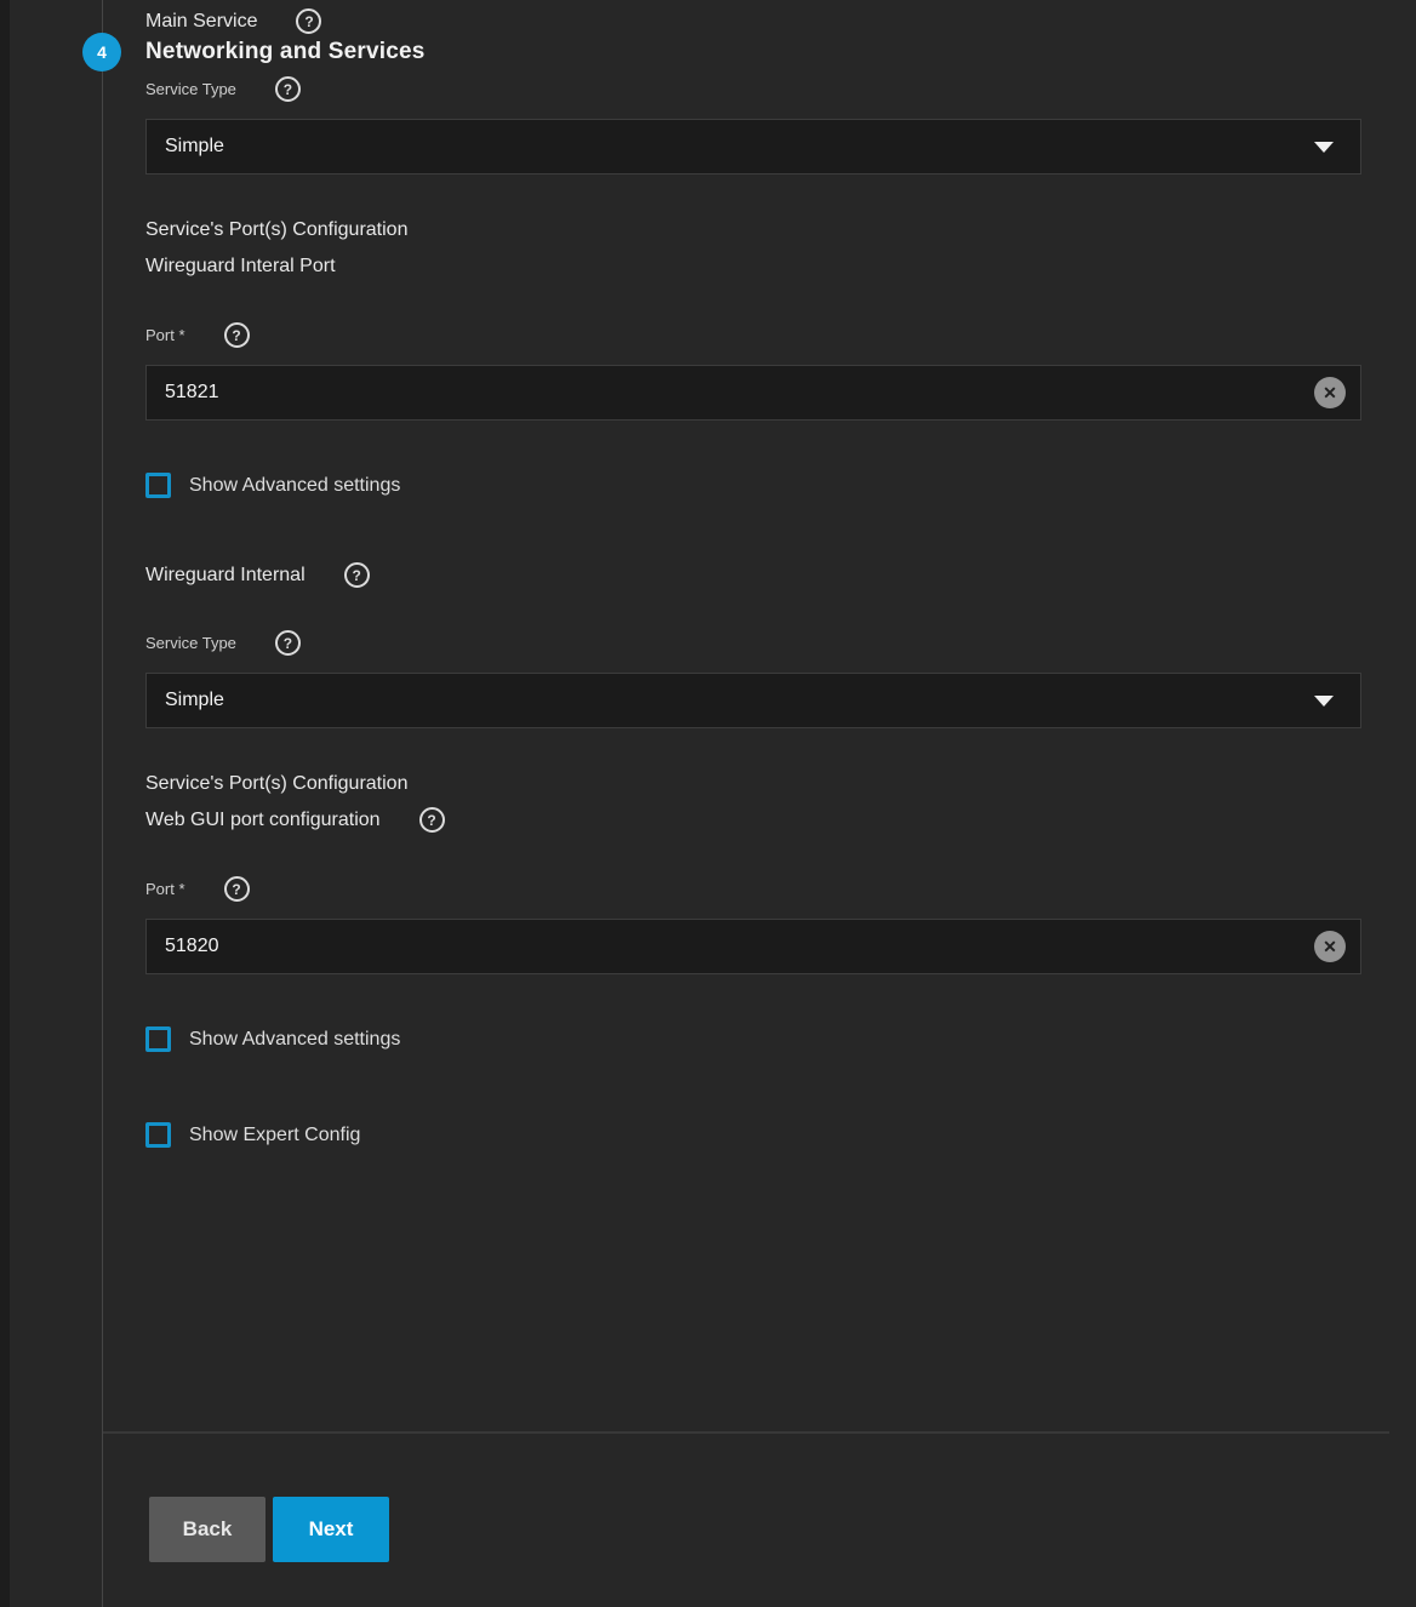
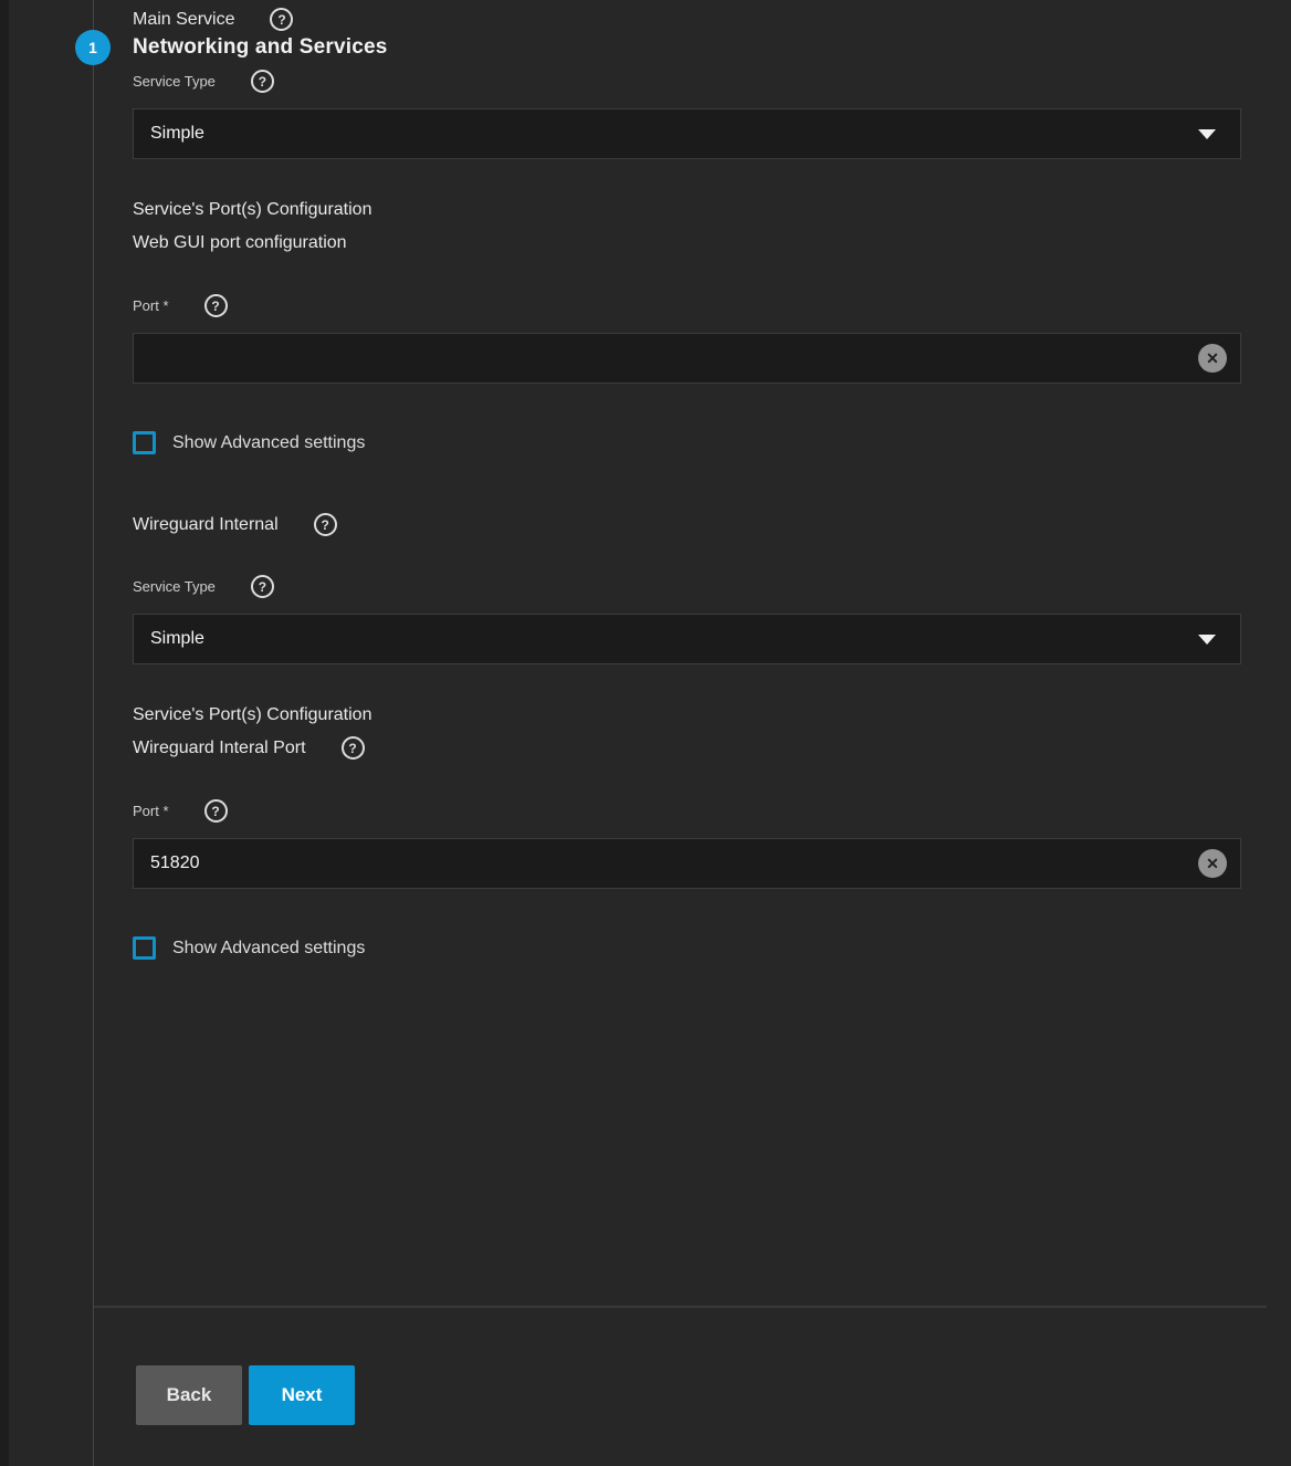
- 4
+ 1
  Networking and Services
  Main Service
  ?
  Service Type
  ?
  Simple
  Service's Port(s) Configuration
- Wireguard Interal Port
+ Web GUI port configuration
  Port *
  ?
- 51821
  ✕
  Show Advanced settings
  Wireguard Internal
  ?
  Service Type
  ?
  Simple
  Service's Port(s) Configuration
- Web GUI port configuration
+ Wireguard Interal Port
  ?
  Port *
  ?
  51820
  ✕
  Show Advanced settings
- Show Expert Config
  Back
  Next
